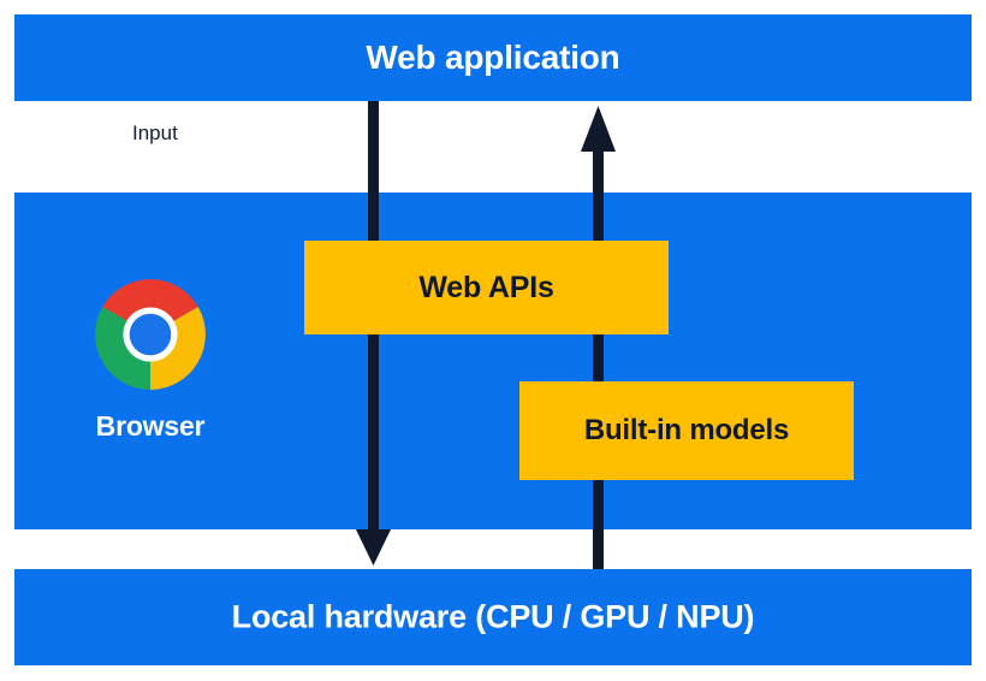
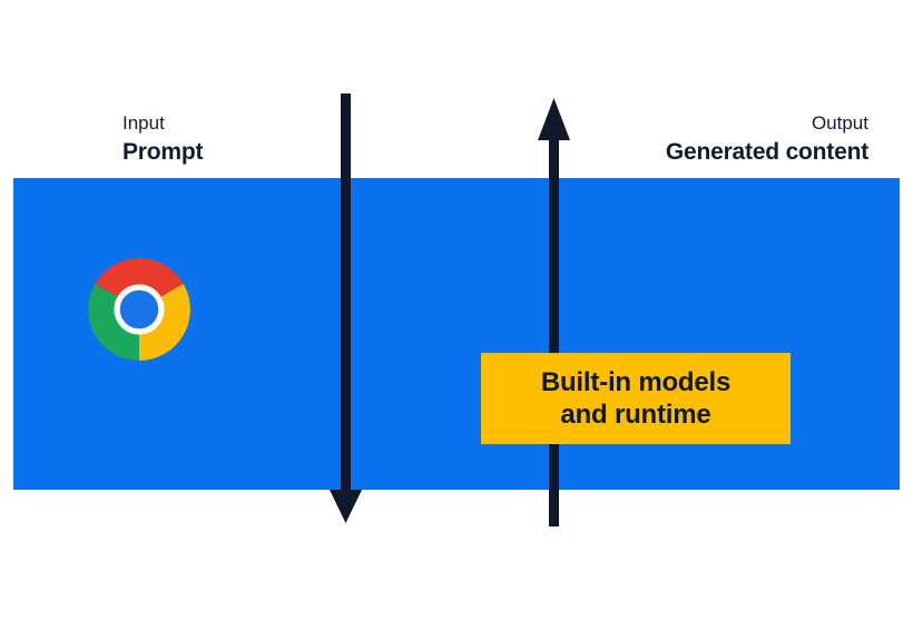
- Web application
- Local hardware (CPU / GPU / NPU)
- Browser
- Web APIs
  Built-in models
+ and runtime
  Input
+ Prompt
+ Output
+ Generated content
